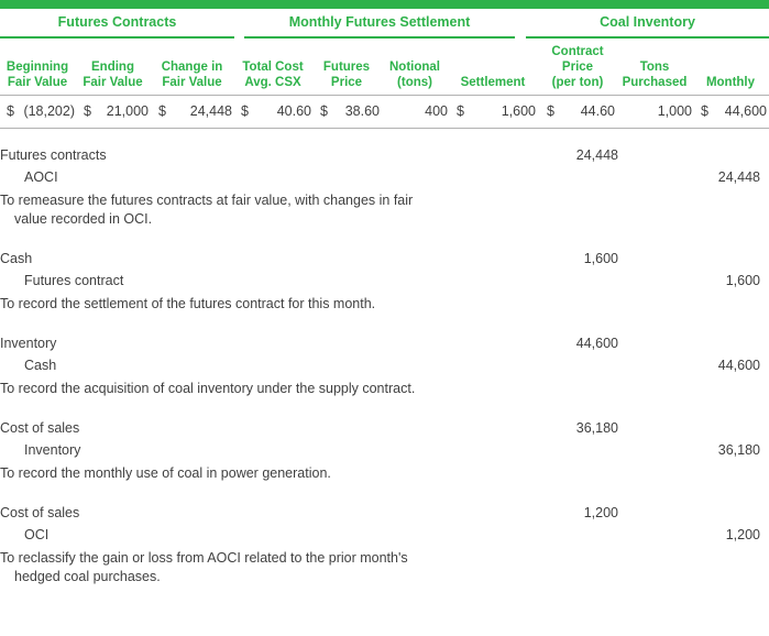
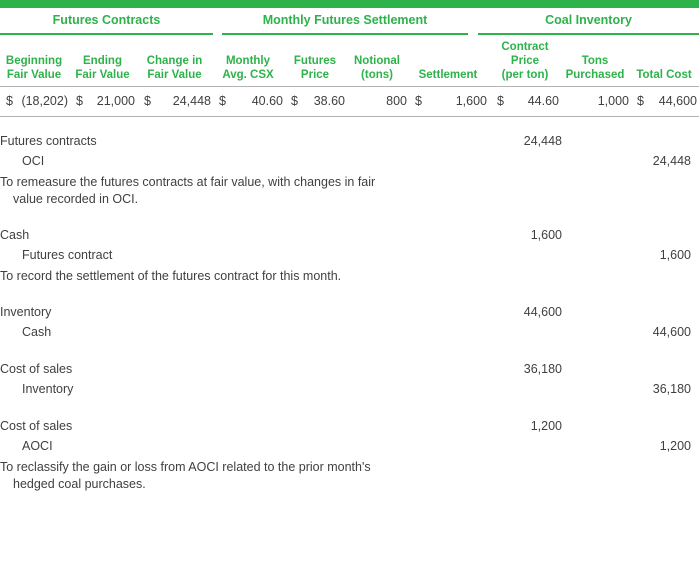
  Futures Contracts
  Monthly Futures Settlement
  Coal Inventory
  Beginning
  Fair Value
  Ending
  Fair Value
  Change in
  Fair Value
- Total Cost
+ Monthly
  Avg. CSX
  Futures
  Price
  Notional
  (tons)
  Settlement
  Contract
  Price
  (per ton)
  Tons
  Purchased
- Monthly
+ Total Cost
  $
  (18,202)
  $
  21,000
  $
  24,448
  $
  40.60
  $
  38.60
- 400
+ 800
  $
  1,600
  $
  44.60
  1,000
  $
  44,600
  Futures contracts
  24,448
- AOCI
+ OCI
  24,448
  To remeasure the futures contracts at fair value, with changes in fair
  value recorded in OCI.
  Cash
  1,600
  Futures contract
  1,600
  To record the settlement of the futures contract for this month.
  Inventory
  44,600
  Cash
  44,600
- To record the acquisition of coal inventory under the supply contract.
  Cost of sales
  36,180
  Inventory
  36,180
- To record the monthly use of coal in power generation.
  Cost of sales
  1,200
- OCI
+ AOCI
  1,200
  To reclassify the gain or loss from AOCI related to the prior month's
  hedged coal purchases.
